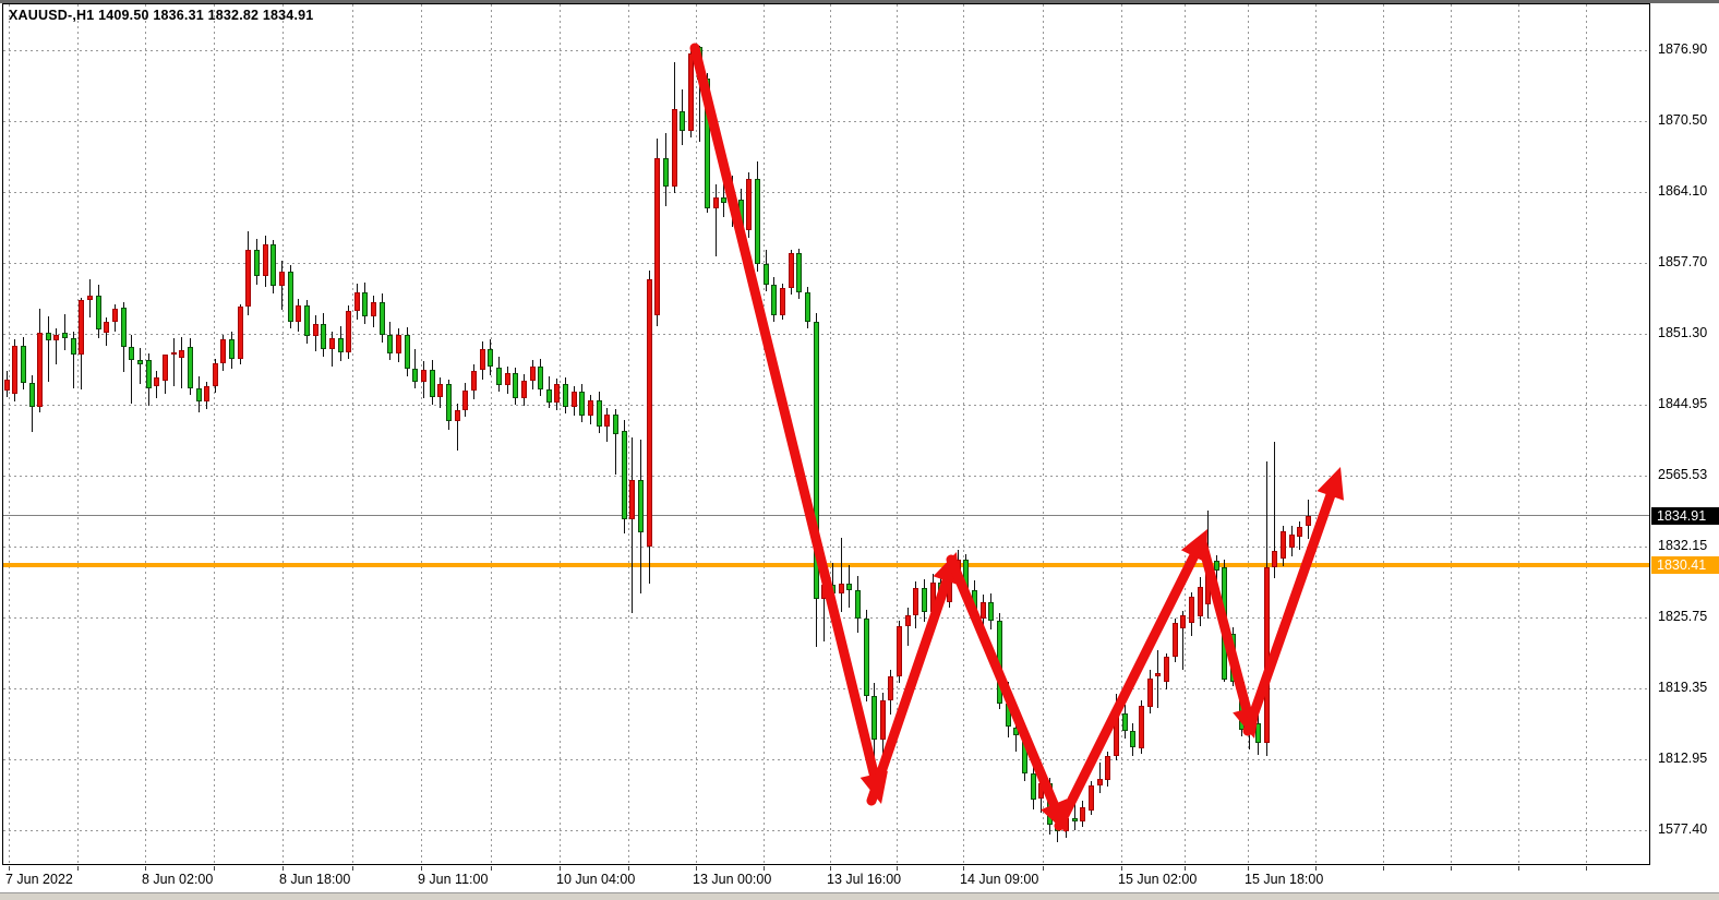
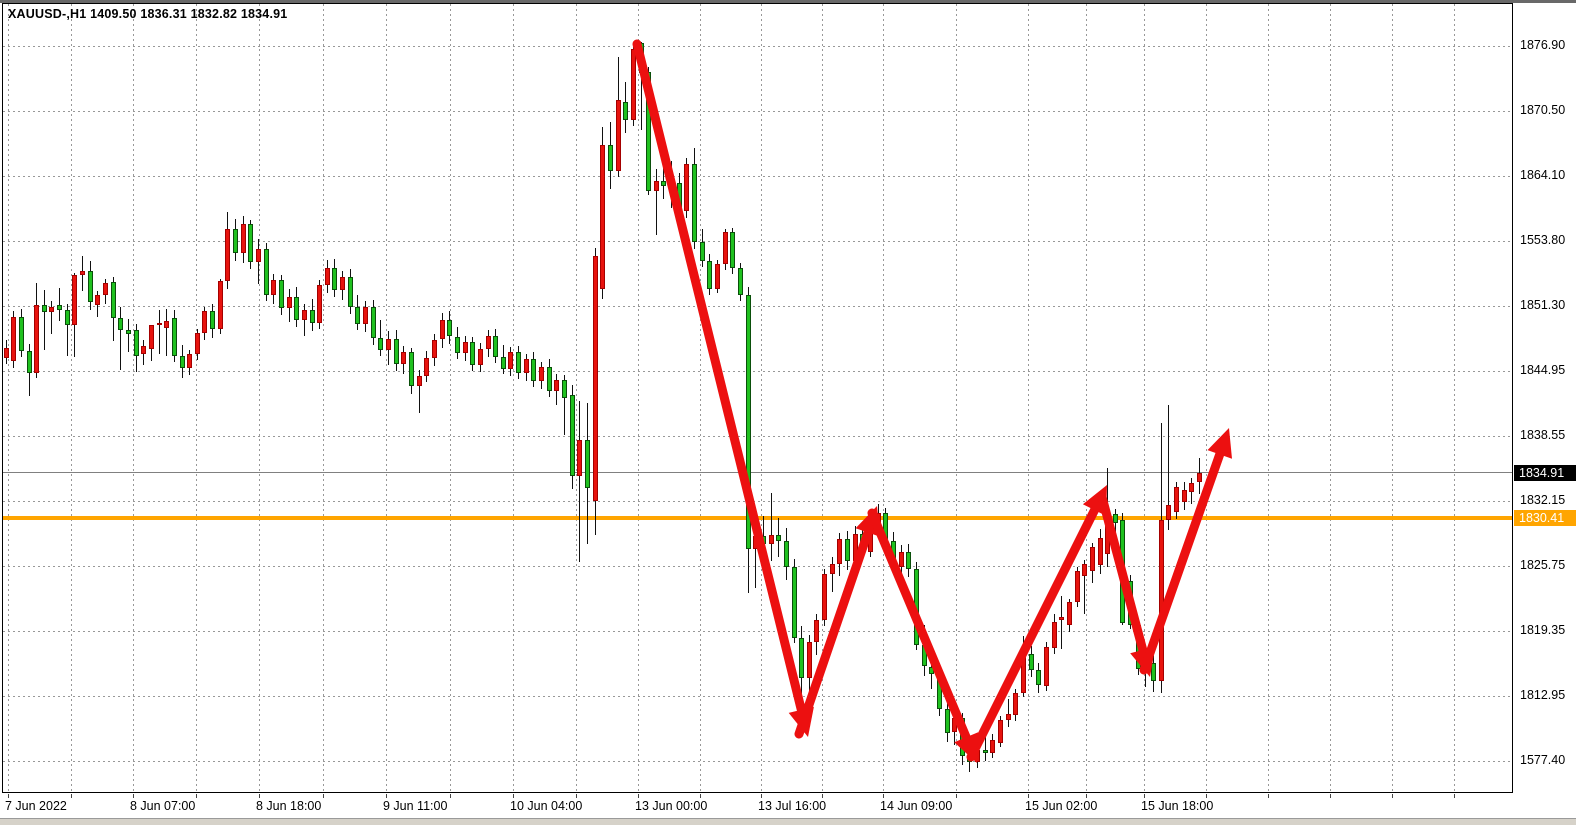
  XAUUSD-,H1 1409.50 1836.31 1832.82 1834.91
  1876.90
  1870.50
  1864.10
- 1857.70
+ 1553.80
  1851.30
  1844.95
- 2565.53
+ 1838.55
  1832.15
  1825.75
  1819.35
  1812.95
  1577.40
  7 Jun 2022
- 8 Jun 02:00
+ 8 Jun 07:00
  8 Jun 18:00
  9 Jun 11:00
  10 Jun 04:00
  13 Jun 00:00
  13 Jul 16:00
  14 Jun 09:00
  15 Jun 02:00
  15 Jun 18:00
  1834.91
  1830.41
